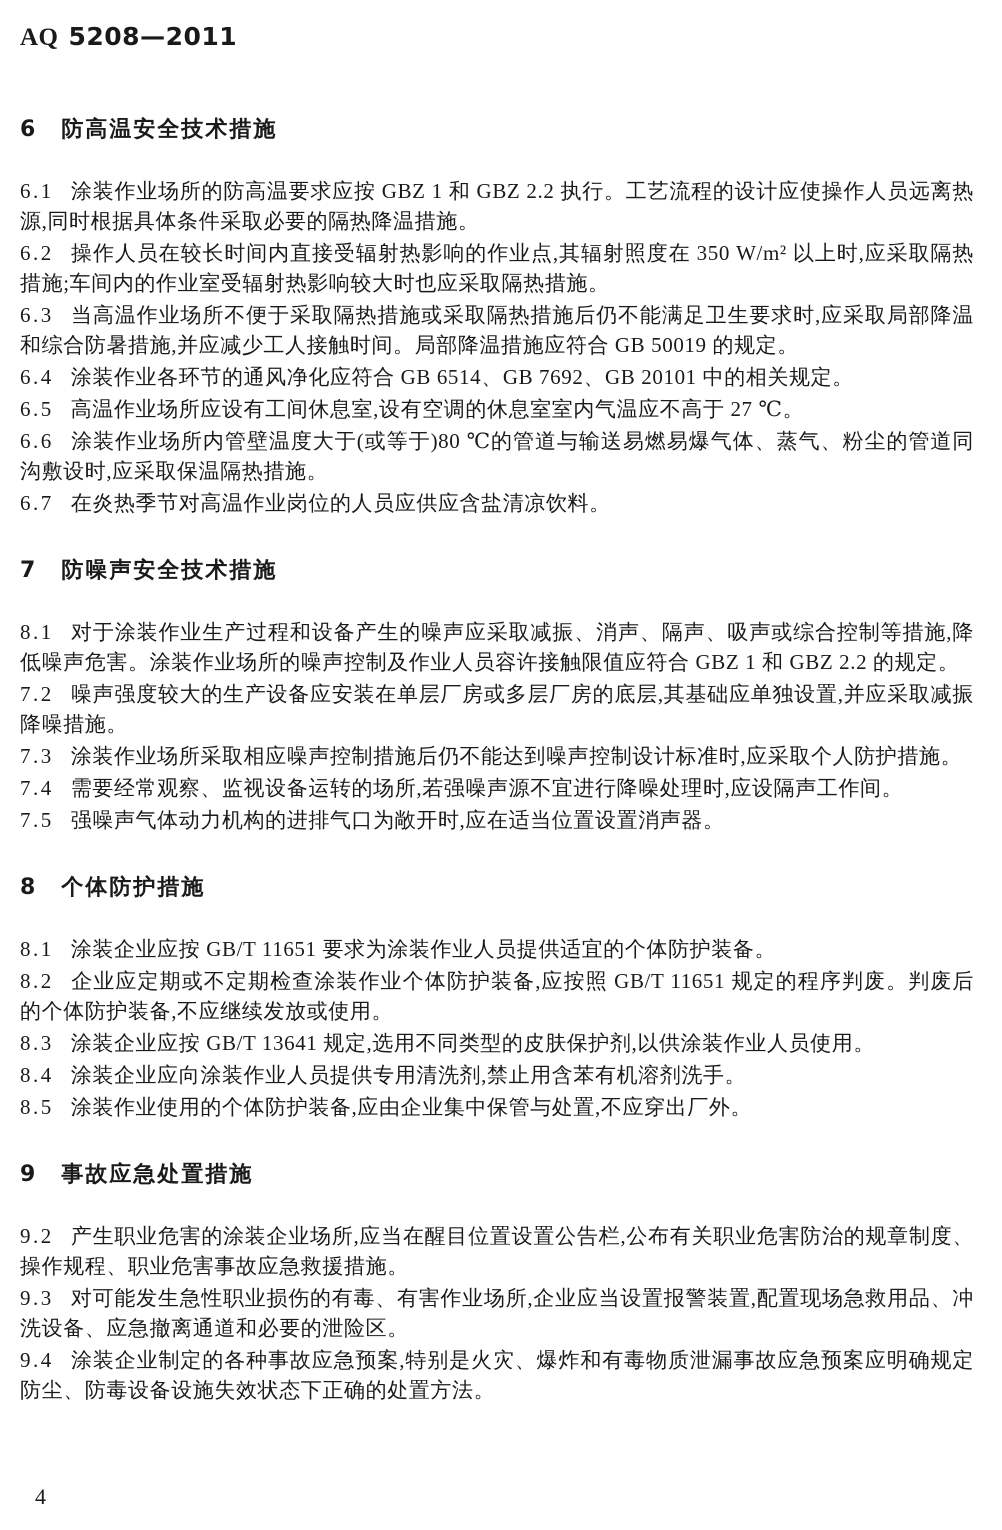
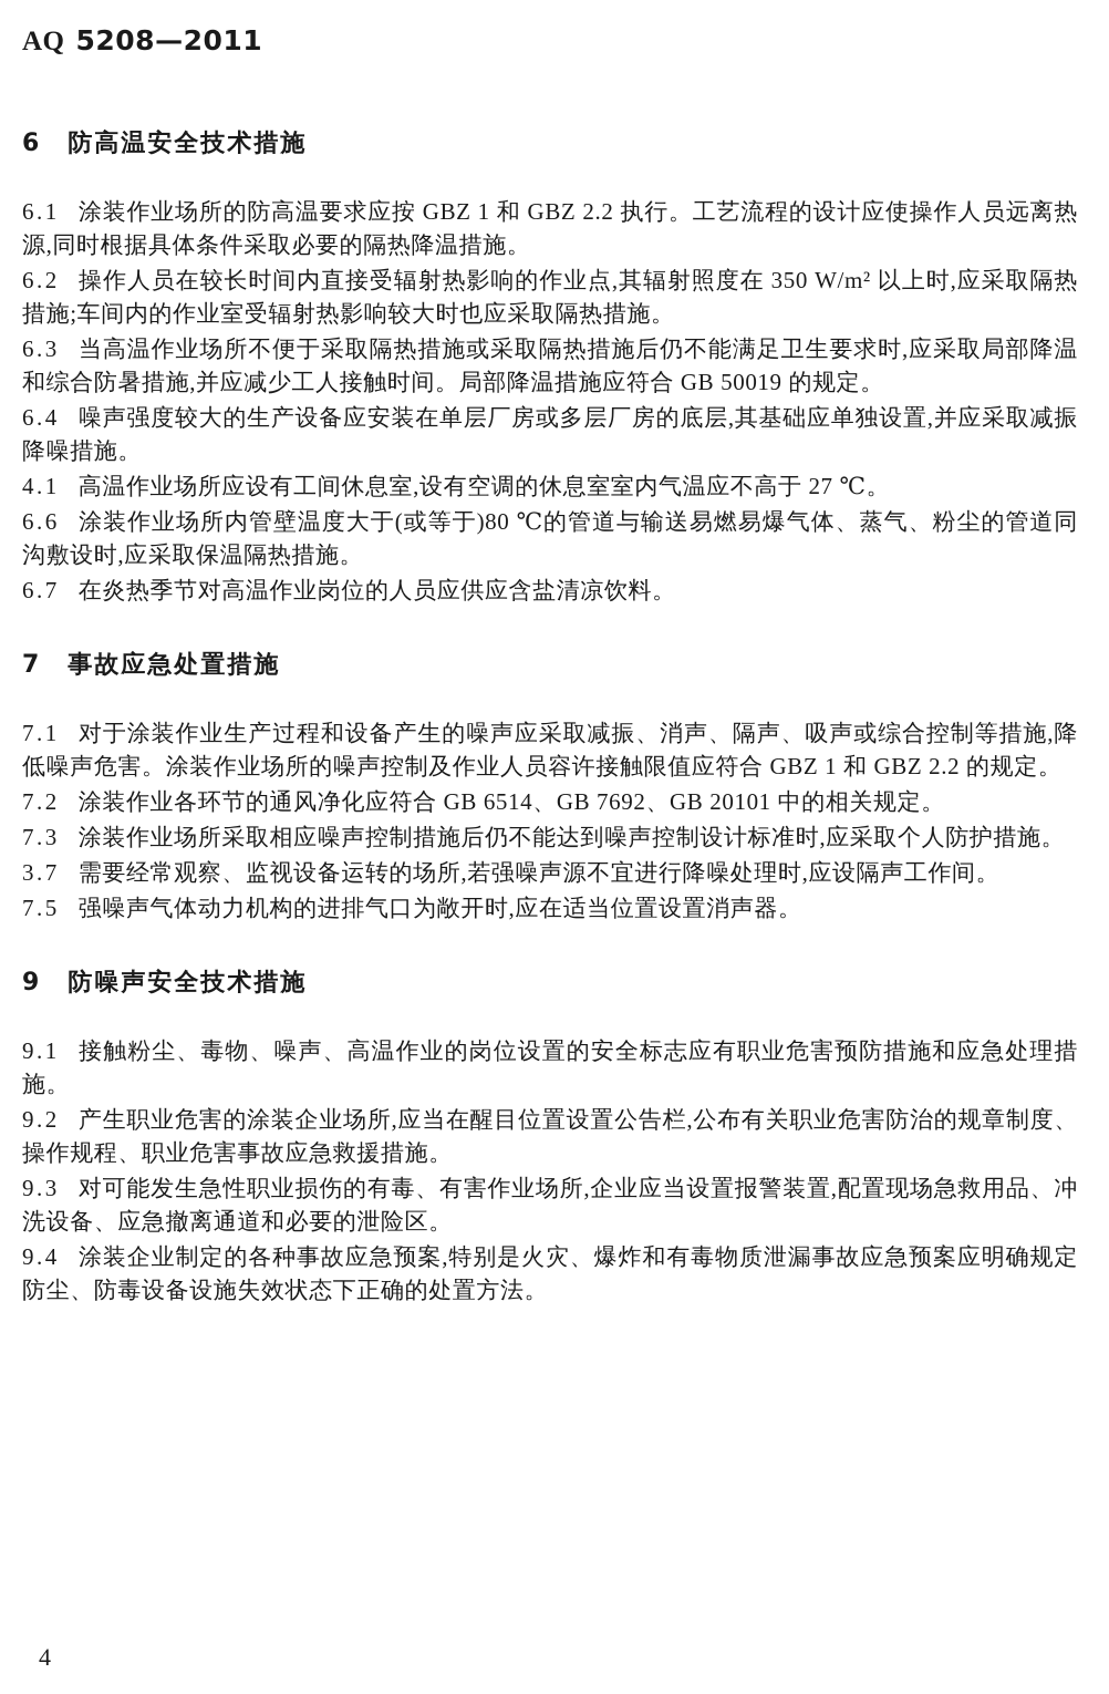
  AQ 5208—2011
  6 防高温安全技术措施
  6.1 涂装作业场所的防高温要求应按 GBZ 1 和 GBZ 2.2 执行。工艺流程的设计应使操作人员远离热源,同时根据具体条件采取必要的隔热降温措施。
  6.2 操作人员在较长时间内直接受辐射热影响的作业点,其辐射照度在 350 W/m² 以上时,应采取隔热措施;车间内的作业室受辐射热影响较大时也应采取隔热措施。
  6.3 当高温作业场所不便于采取隔热措施或采取隔热措施后仍不能满足卫生要求时,应采取局部降温和综合防暑措施,并应减少工人接触时间。局部降温措施应符合 GB 50019 的规定。
- 6.4 涂装作业各环节的通风净化应符合 GB 6514、GB 7692、GB 20101 中的相关规定。
+ 6.4 噪声强度较大的生产设备应安装在单层厂房或多层厂房的底层,其基础应单独设置,并应采取减振降噪措施。
- 6.5 高温作业场所应设有工间休息室,设有空调的休息室室内气温应不高于 27 ℃。
+ 4.1 高温作业场所应设有工间休息室,设有空调的休息室室内气温应不高于 27 ℃。
  6.6 涂装作业场所内管壁温度大于(或等于)80 ℃的管道与输送易燃易爆气体、蒸气、粉尘的管道同沟敷设时,应采取保温隔热措施。
  6.7 在炎热季节对高温作业岗位的人员应供应含盐清凉饮料。
- 7 防噪声安全技术措施
+ 7 事故应急处置措施
- 8.1 对于涂装作业生产过程和设备产生的噪声应采取减振、消声、隔声、吸声或综合控制等措施,降低噪声危害。涂装作业场所的噪声控制及作业人员容许接触限值应符合 GBZ 1 和 GBZ 2.2 的规定。
+ 7.1 对于涂装作业生产过程和设备产生的噪声应采取减振、消声、隔声、吸声或综合控制等措施,降低噪声危害。涂装作业场所的噪声控制及作业人员容许接触限值应符合 GBZ 1 和 GBZ 2.2 的规定。
- 7.2 噪声强度较大的生产设备应安装在单层厂房或多层厂房的底层,其基础应单独设置,并应采取减振降噪措施。
+ 7.2 涂装作业各环节的通风净化应符合 GB 6514、GB 7692、GB 20101 中的相关规定。
  7.3 涂装作业场所采取相应噪声控制措施后仍不能达到噪声控制设计标准时,应采取个人防护措施。
- 7.4 需要经常观察、监视设备运转的场所,若强噪声源不宜进行降噪处理时,应设隔声工作间。
+ 3.7 需要经常观察、监视设备运转的场所,若强噪声源不宜进行降噪处理时,应设隔声工作间。
  7.5 强噪声气体动力机构的进排气口为敞开时,应在适当位置设置消声器。
- 8 个体防护措施
- 8.1 涂装企业应按 GB/T 11651 要求为涂装作业人员提供适宜的个体防护装备。
- 8.2 企业应定期或不定期检查涂装作业个体防护装备,应按照 GB/T 11651 规定的程序判废。判废后的个体防护装备,不应继续发放或使用。
- 8.3 涂装企业应按 GB/T 13641 规定,选用不同类型的皮肤保护剂,以供涂装作业人员使用。
- 8.4 涂装企业应向涂装作业人员提供专用清洗剂,禁止用含苯有机溶剂洗手。
- 8.5 涂装作业使用的个体防护装备,应由企业集中保管与处置,不应穿出厂外。
- 9 事故应急处置措施
+ 9 防噪声安全技术措施
+ 9.1 接触粉尘、毒物、噪声、高温作业的岗位设置的安全标志应有职业危害预防措施和应急处理措施。
  9.2 产生职业危害的涂装企业场所,应当在醒目位置设置公告栏,公布有关职业危害防治的规章制度、操作规程、职业危害事故应急救援措施。
  9.3 对可能发生急性职业损伤的有毒、有害作业场所,企业应当设置报警装置,配置现场急救用品、冲洗设备、应急撤离通道和必要的泄险区。
  9.4 涂装企业制定的各种事故应急预案,特别是火灾、爆炸和有毒物质泄漏事故应急预案应明确规定防尘、防毒设备设施失效状态下正确的处置方法。
  4
